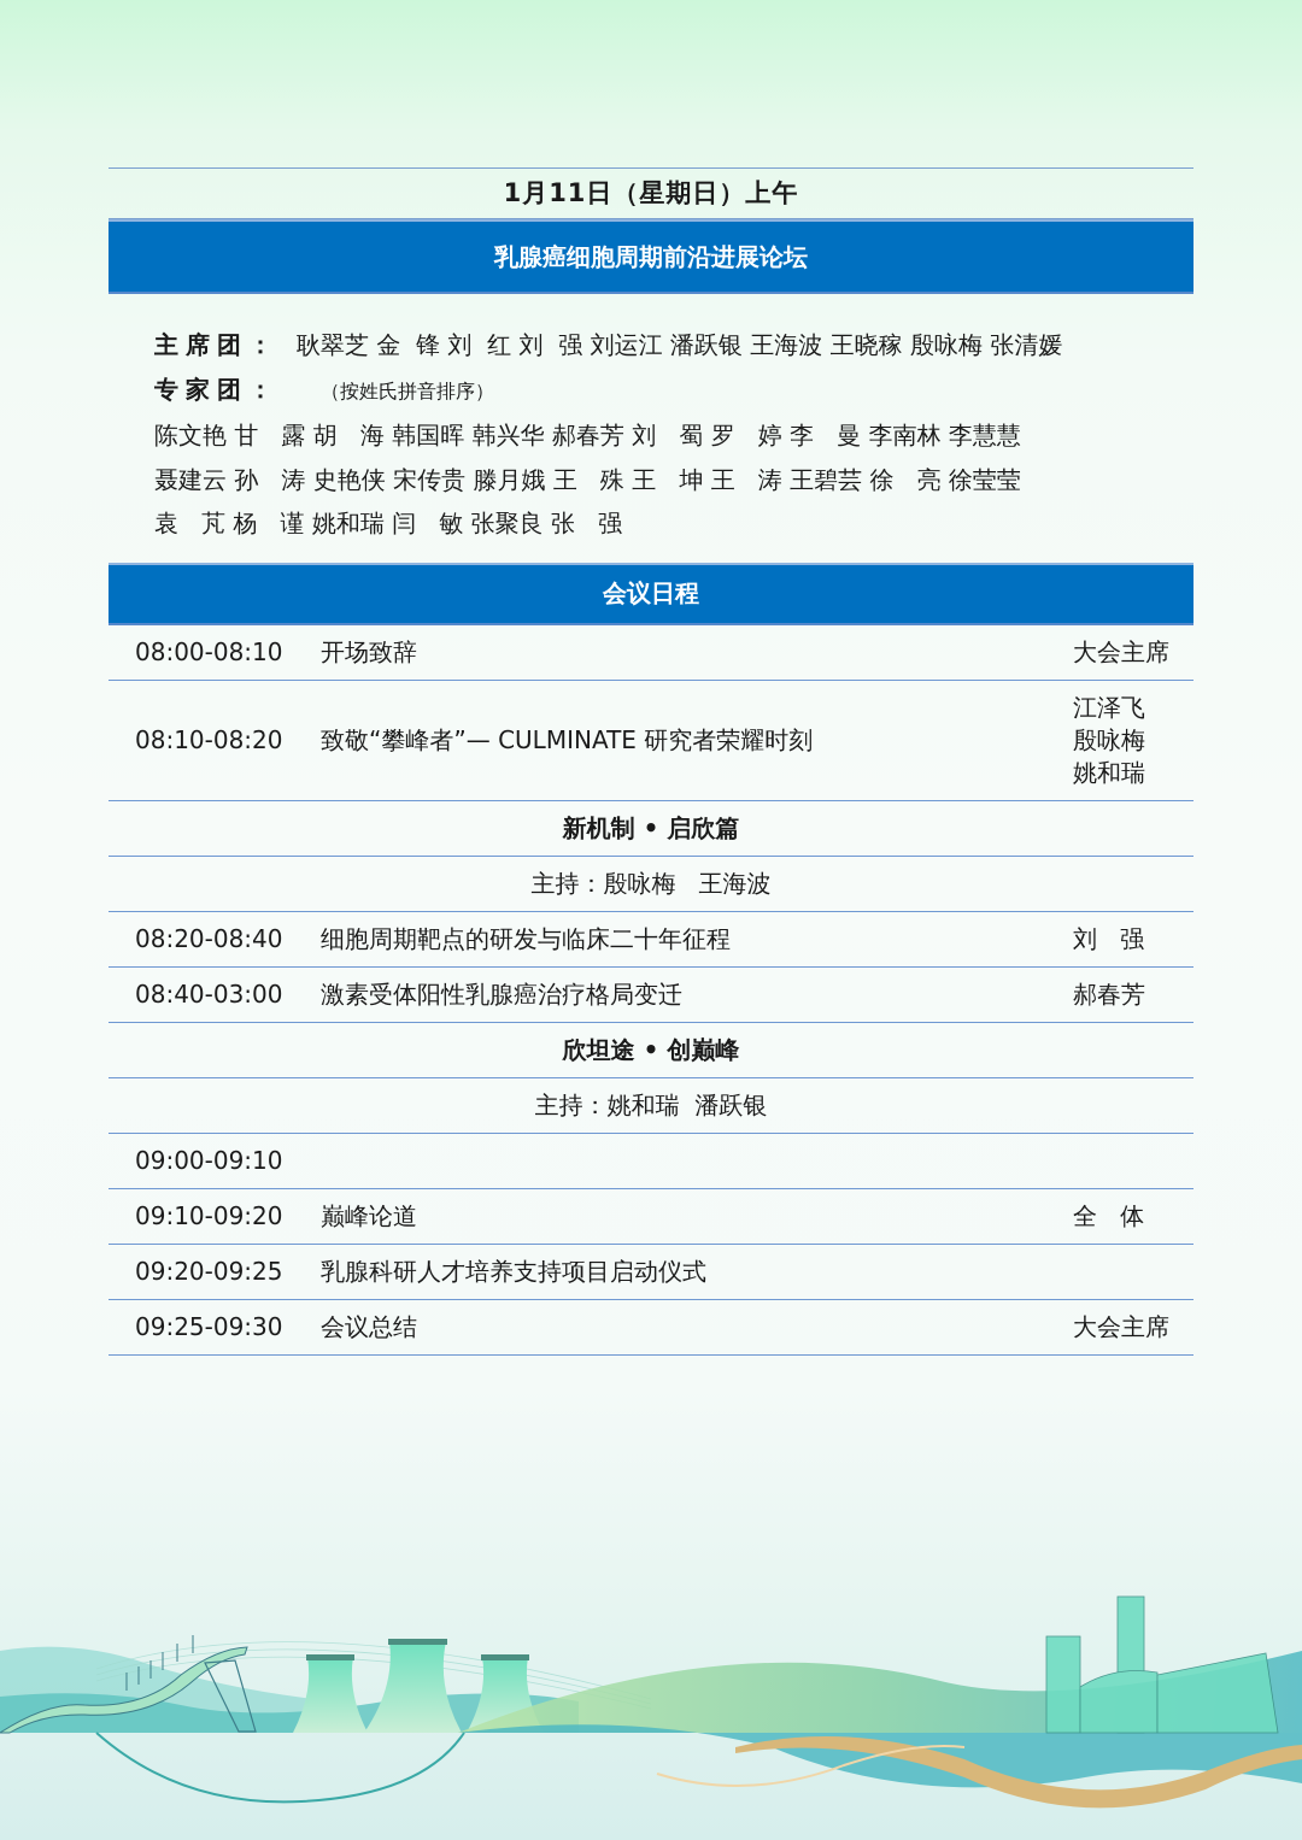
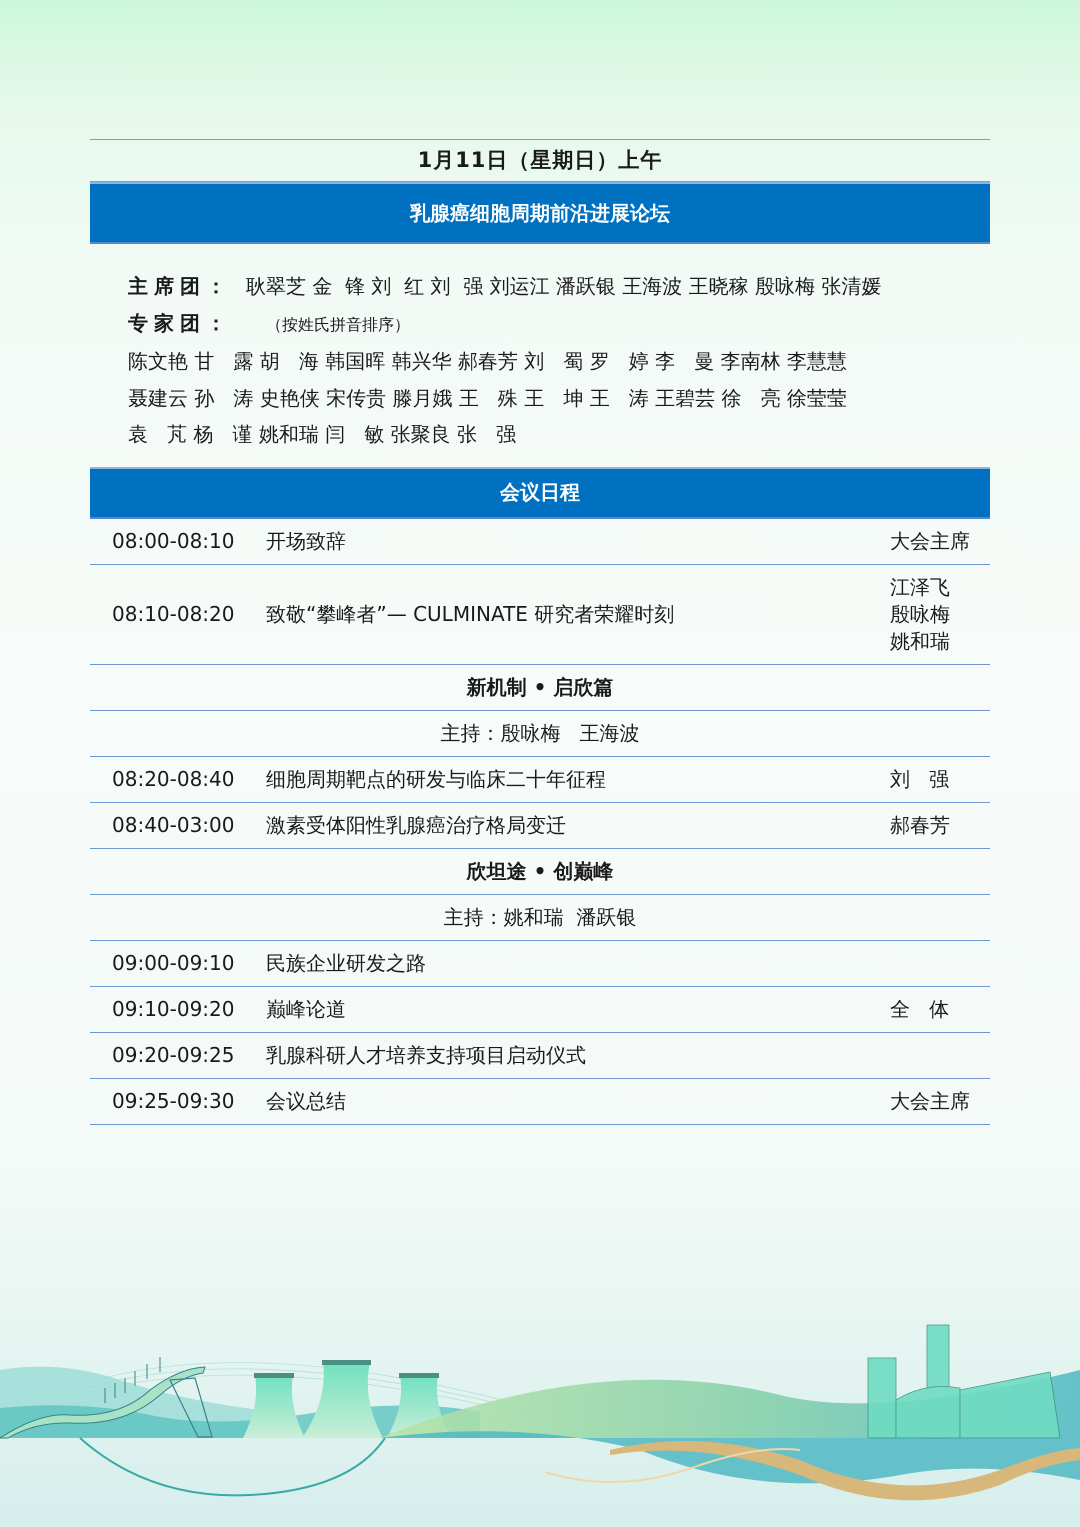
  1月11日（星期日）上午
  乳腺癌细胞周期前沿进展论坛
  主席团： 耿翠芝 金 锋 刘 红 刘 强 刘运江 潘跃银 王海波 王晓稼 殷咏梅 张清媛
  专家团： （按姓氏拼音排序）
  陈文艳 甘 露 胡 海 韩国晖 韩兴华 郝春芳 刘 蜀 罗 婷 李 曼 李南林 李慧慧
  聂建云 孙 涛 史艳侠 宋传贵 滕月娥 王 殊 王 坤 王 涛 王碧芸 徐 亮 徐莹莹
  袁 芃 杨 谨 姚和瑞 闫 敏 张聚良 张 强
  会议日程
  08:00-08:10
  开场致辞
  大会主席
  08:10-08:20
  致敬“攀峰者”— CULMINATE 研究者荣耀时刻
  江泽飞
  殷咏梅
  姚和瑞
  新机制 • 启欣篇
  主持：殷咏梅 王海波
  08:20-08:40
  细胞周期靶点的研发与临床二十年征程
  刘 强
  08:40-03:00
  激素受体阳性乳腺癌治疗格局变迁
  郝春芳
  欣坦途 • 创巅峰
  主持：姚和瑞 潘跃银
  09:00-09:10
+ 民族企业研发之路
  09:10-09:20
  巅峰论道
  全 体
  09:20-09:25
  乳腺科研人才培养支持项目启动仪式
  09:25-09:30
  会议总结
  大会主席
